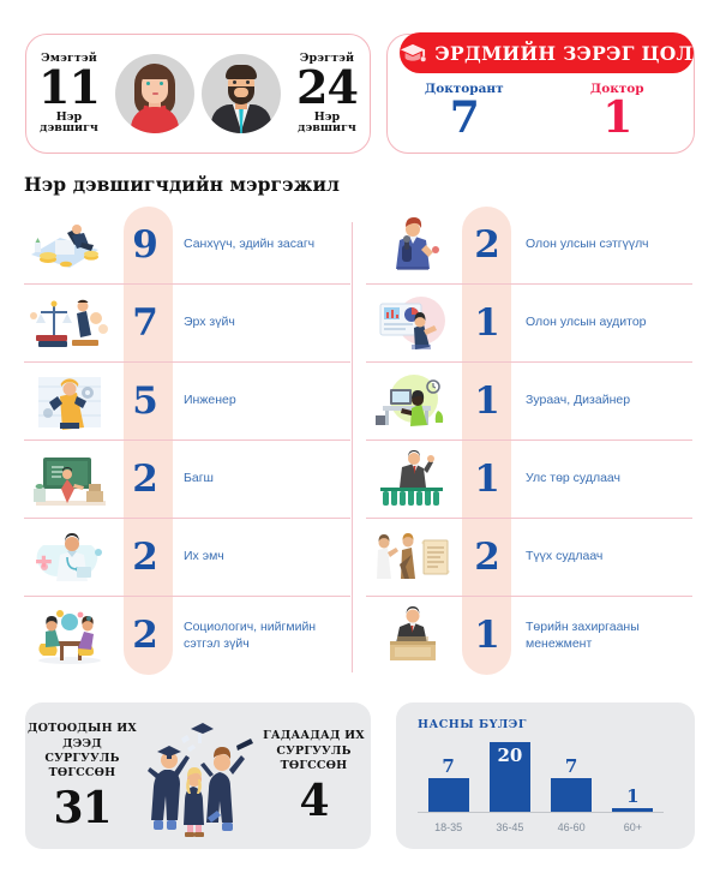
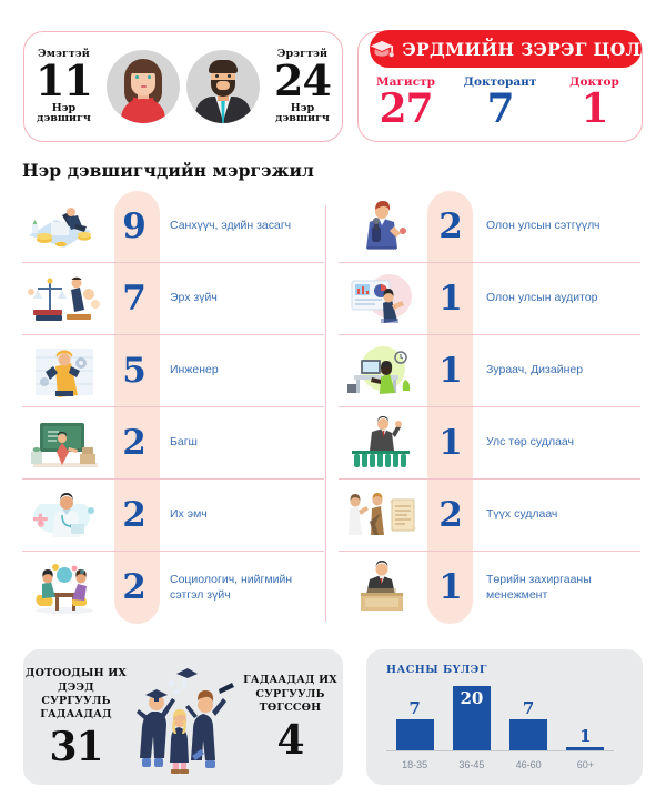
  Эмэгтэй
  11
  Нэр дэвшигч
  Эрэгтэй
  24
  Нэр дэвшигч
  ЭРДМИЙН ЗЭРЭГ ЦОЛ
+ Магистр
+ 27
  Докторант
  7
  Доктор
  1
  Нэр дэвшигчдийн мэргэжил
  9
  Санхүүч, эдийн засагч
  7
  Эрх зүйч
  5
  Инженер
  2
  Багш
  2
  Их эмч
  2
  Социологич, нийгмийн сэтгэл зүйч
  2
  Олон улсын сэтгүүлч
  1
  Олон улсын аудитор
  1
  Зураач, Дизайнер
  1
  Улс төр судлаач
  2
  Түүх судлаач
  1
  Төрийн захиргааны менежмент
- ДОТООДЫН ИХ ДЭЭД СУРГУУЛЬ ТӨГССӨН
+ ДОТООДЫН ИХ ДЭЭД СУРГУУЛЬ ГАДААДАД
  31
  ГАДААДАД ИХ СУРГУУЛЬ ТӨГССӨН
  4
  НАСНЫ БҮЛЭГ
  7
  20
  7
  1
  18-35
  36-45
  46-60
  60+
